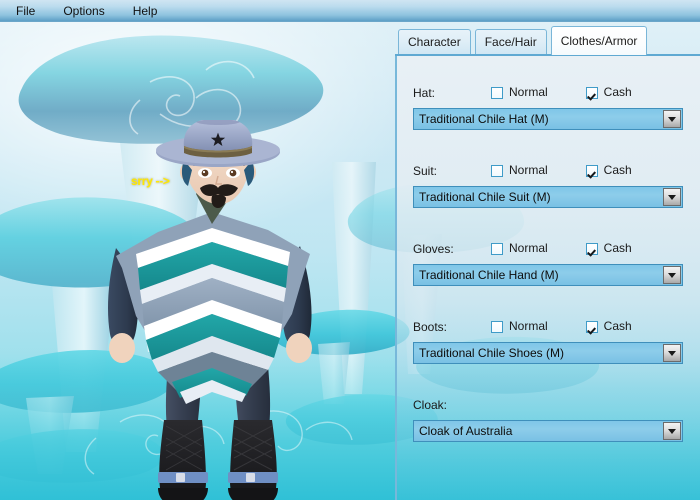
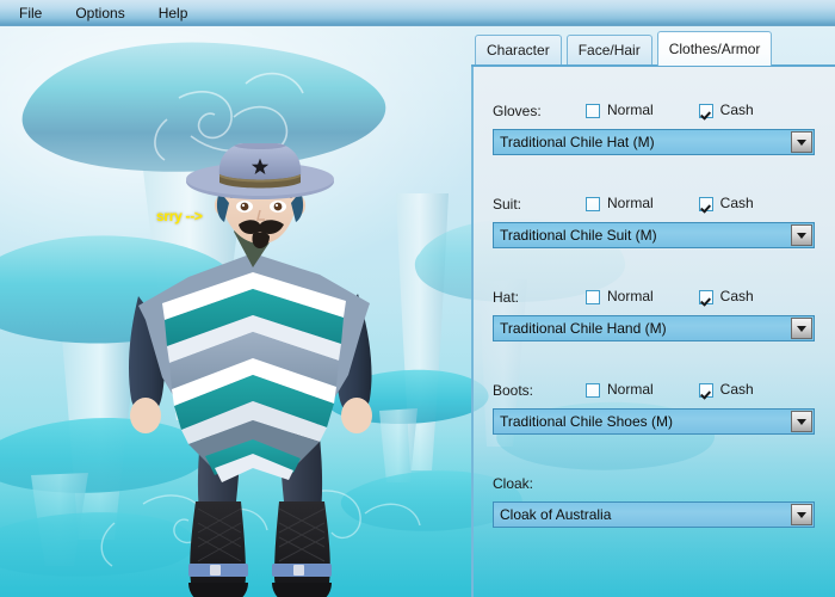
  File
  Options
  Help
  srry -->
  Character
  Face/Hair
  Clothes/Armor
- Hat:
+ Gloves:
  Normal
  Cash
  Traditional Chile Hat (M)
  Suit:
  Normal
  Cash
  Traditional Chile Suit (M)
- Gloves:
+ Hat:
  Normal
  Cash
  Traditional Chile Hand (M)
  Boots:
  Normal
  Cash
  Traditional Chile Shoes (M)
  Cloak:
  Cloak of Australia
